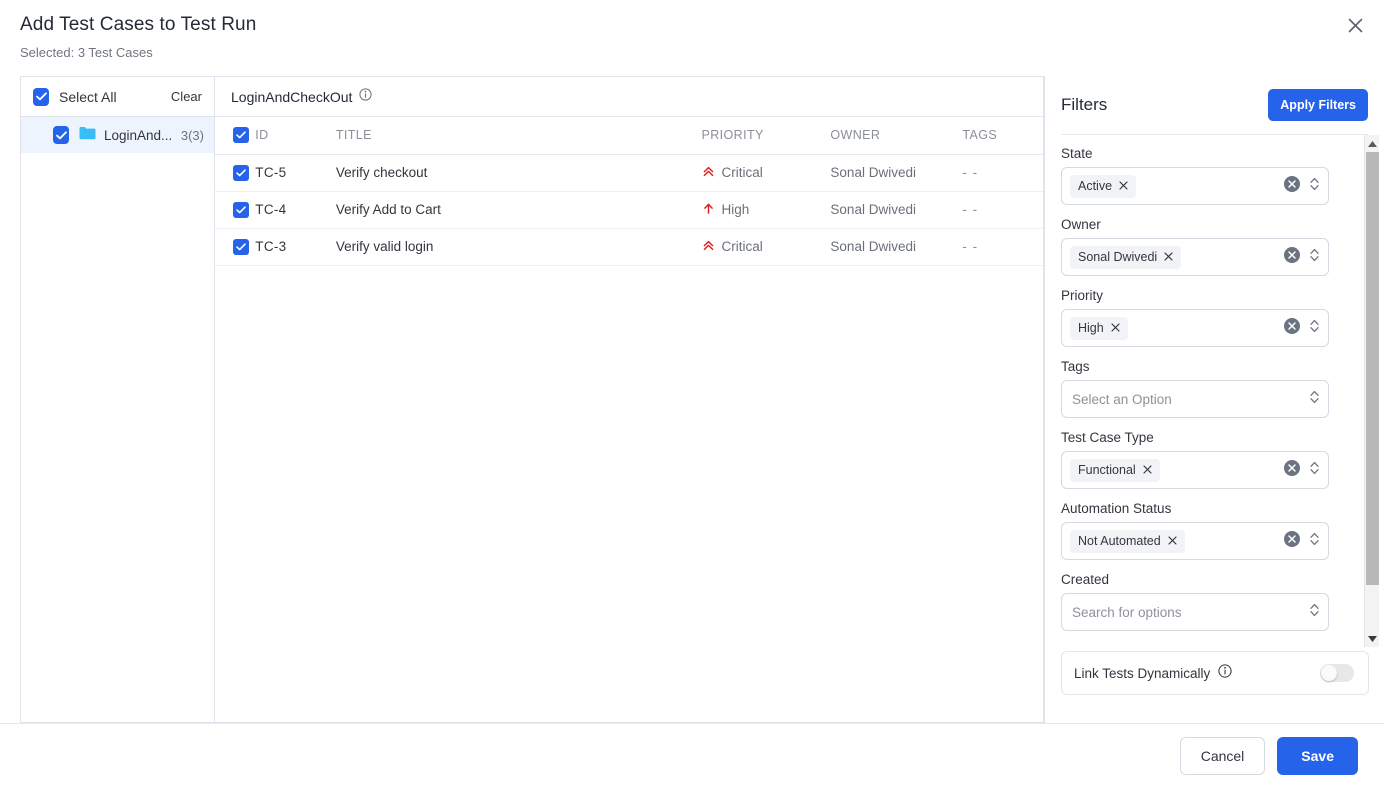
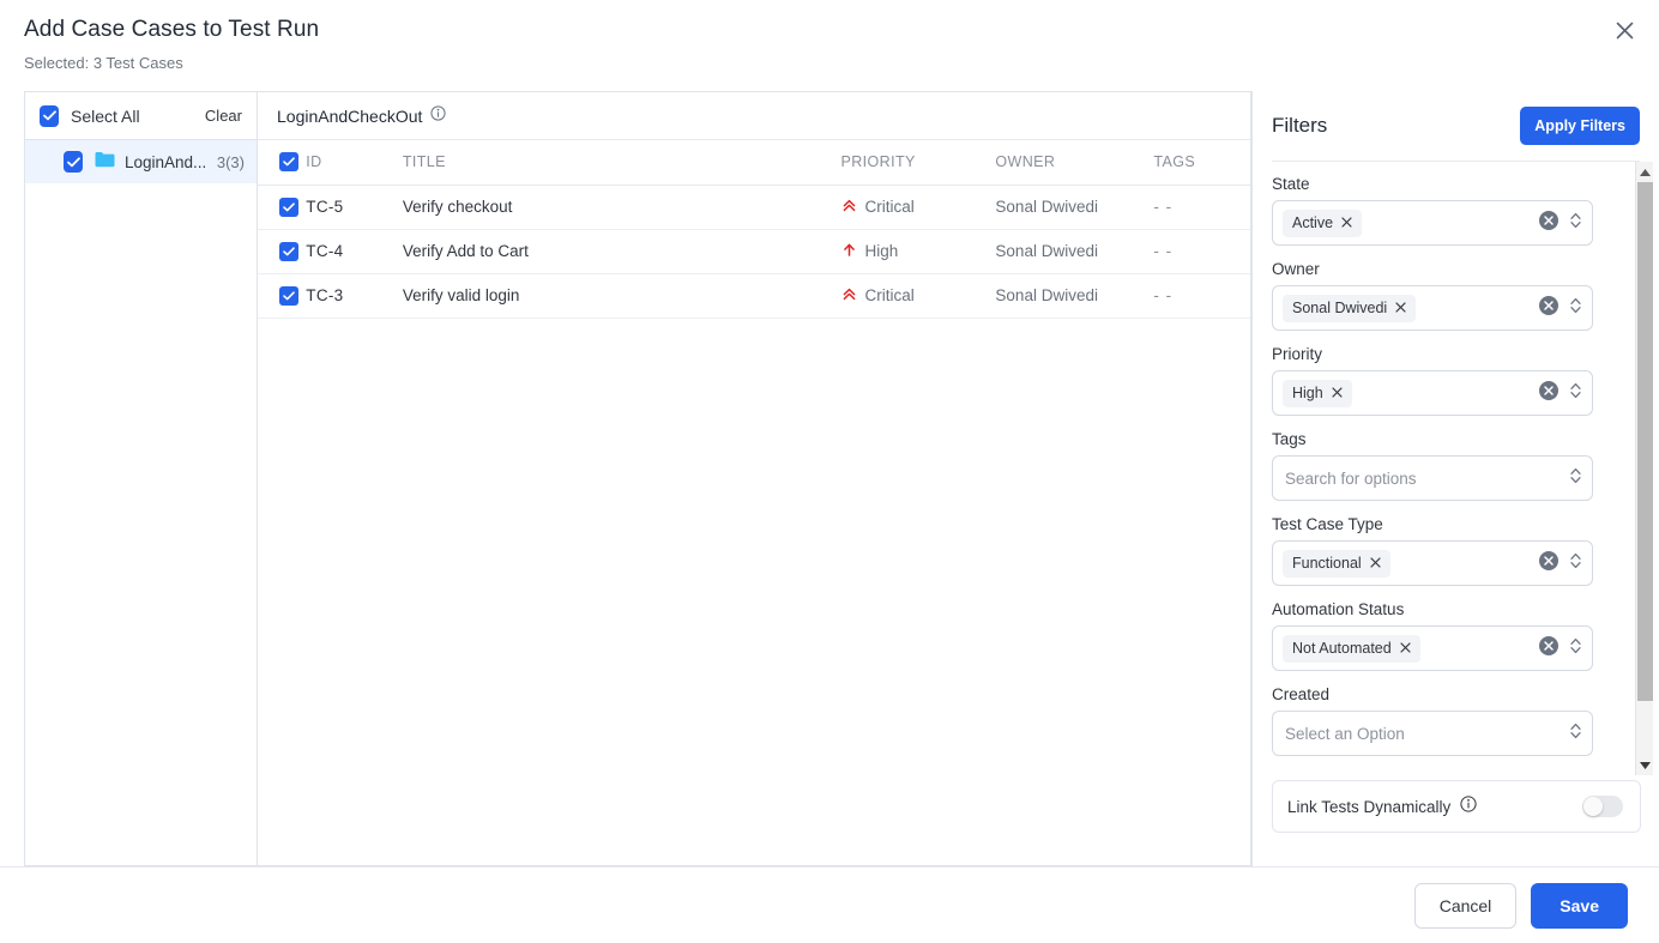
- Add Test Cases to Test Run
+ Add Case Cases to Test Run
  Selected: 3 Test Cases
  Select All
  Clear
  LoginAnd...
  3(3)
  LoginAndCheckOut
  	ID	TITLE	PRIORITY	OWNER	TAGS
  	TC-5	Verify checkout	Critical	Sonal Dwivedi	- -
  	TC-4	Verify Add to Cart	High	Sonal Dwivedi	- -
  	TC-3	Verify valid login	Critical	Sonal Dwivedi	- -
  Filters
  Apply Filters
  State
  Active
  Owner
  Sonal Dwivedi
  Priority
  High
  Tags
- Select an Option
+ Search for options
  Test Case Type
  Functional
  Automation Status
  Not Automated
  Created
- Search for options
+ Select an Option
  Link Tests Dynamically
  Cancel
  Save
